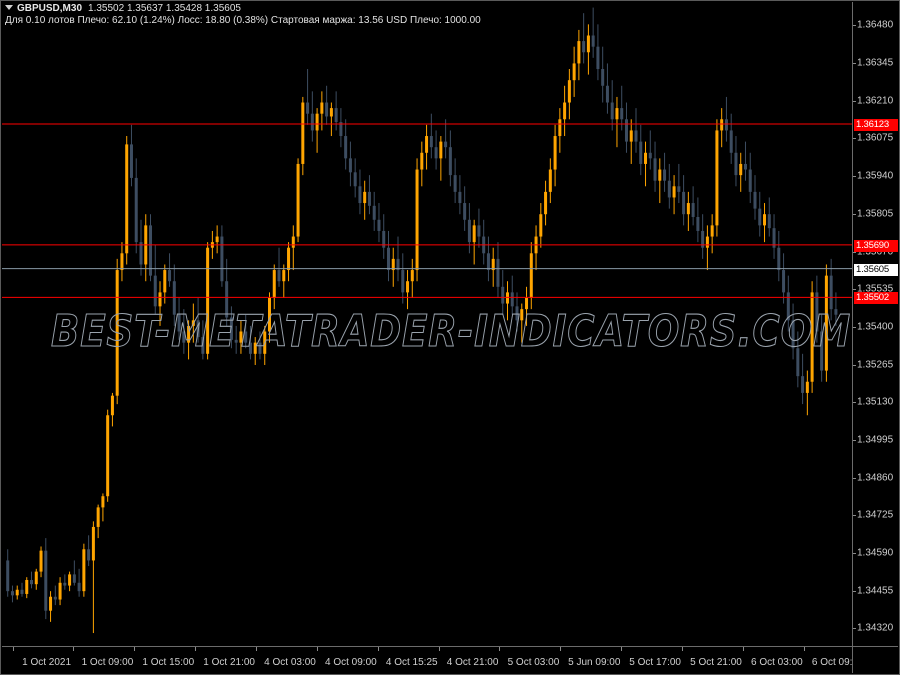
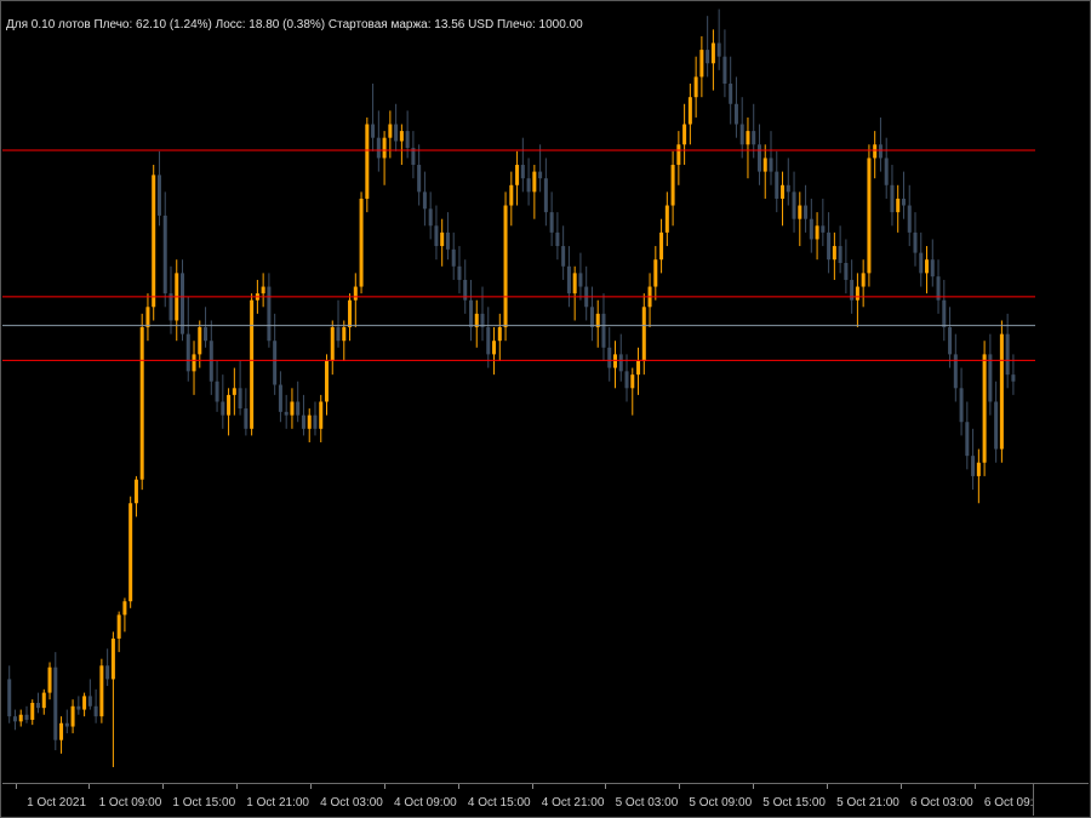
- BEST-METATRADER-INDICATORS.COM
- 1.36480
- 1.36345
- 1.36210
- 1.36075
- 1.35940
- 1.35805
- 1.35535
- 1.35400
- 1.35265
- 1.35130
- 1.34995
- 1.34860
- 1.34725
- 1.34590
- 1.34455
- 1.34320
- 1.36123
- 1.35690
- 1.35605
- 1.35502
  1 Oct 2021
  1 Oct 09:00
  1 Oct 15:00
  1 Oct 21:00
  4 Oct 03:00
  4 Oct 09:00
- 4 Oct 15:25
+ 4 Oct 15:00
  4 Oct 21:00
  5 Oct 03:00
- 5 Jun 09:00
+ 5 Oct 09:00
- 5 Oct 17:00
+ 5 Oct 15:00
  5 Oct 21:00
  6 Oct 03:00
- GBPUSD,M30 1.35502 1.35637 1.35428 1.35605
  Для 0.10 лотов Плечо: 62.10 (1.24%) Лосс: 18.80 (0.38%) Стартовая маржа: 13.56 USD Плечо: 1000.00
